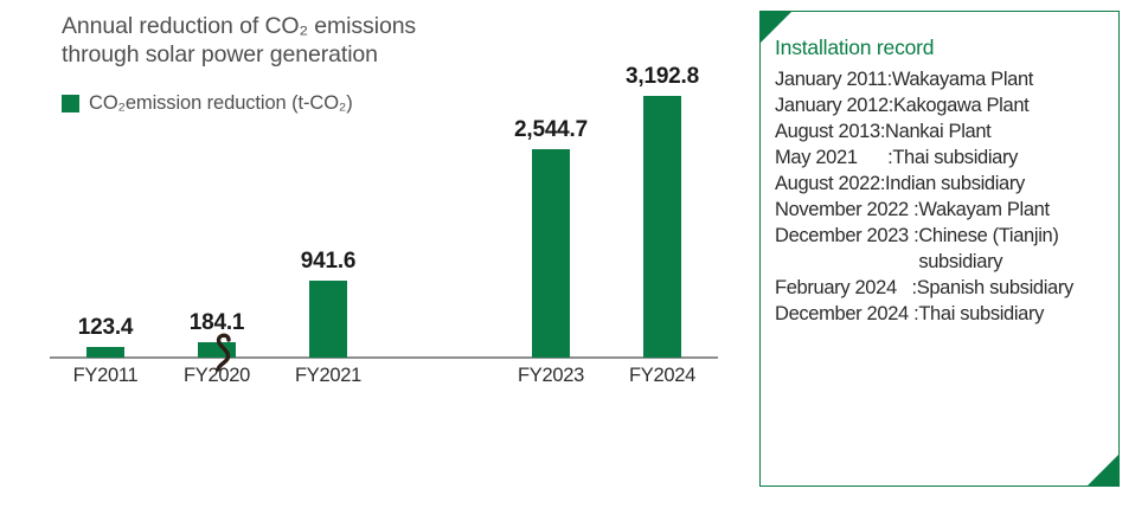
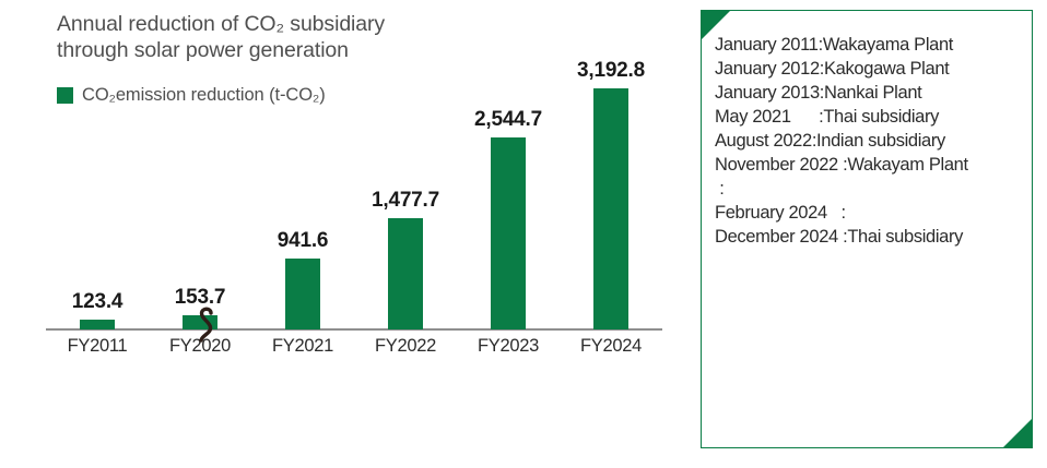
- Annual reduction of CO₂ emissions
+ Annual reduction of CO₂ subsidiary
  through solar power generation
  CO₂emission reduction (t-CO₂)
  123.4
  FY2011
- 184.1
+ 153.7
  FY2020
  941.6
  FY2021
+ 1,477.7
+ FY2022
  2,544.7
  FY2023
  3,192.8
  FY2024
- Installation record
  January 2011
  :
  Wakayama Plant
  January 2012
  :
  Kakogawa Plant
- August 2013
+ January 2013
  :
  Nankai Plant
  May 2021
  :
  Thai subsidiary
  August 2022
  :
  Indian subsidiary
  November 2022
  :
  Wakayam Plant
- December 2023
  :
- Chinese (Tianjin) subsidiary
  February 2024
  :
- Spanish subsidiary
  December 2024
  :
  Thai subsidiary
